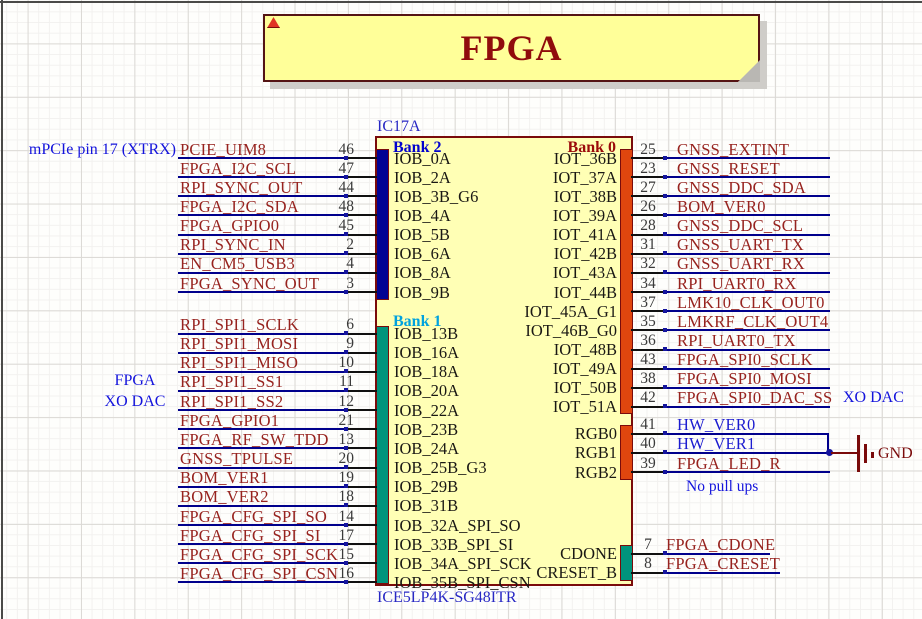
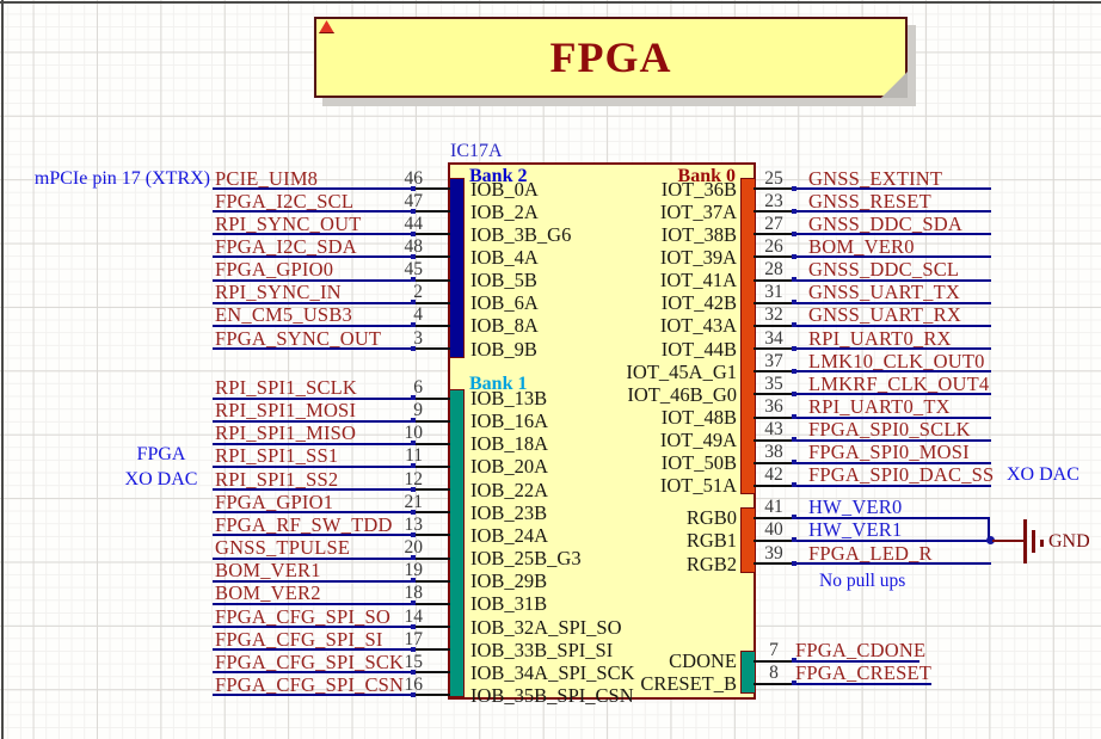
  FPGA
  Bank 2
  Bank 0
  Bank 1
  IC17A
- ICE5LP4K-SG48ITR
  FPGA
  XO DAC
  No pull ups
  PCIE_UIM8
  46
  IOB_0A
  mPCIe pin 17 (XTRX)
  FPGA_I2C_SCL
  47
  IOB_2A
  RPI_SYNC_OUT
  44
  IOB_3B_G6
  FPGA_I2C_SDA
  48
  IOB_4A
  FPGA_GPIO0
  45
  IOB_5B
  RPI_SYNC_IN
  2
  IOB_6A
  EN_CM5_USB3
  4
  IOB_8A
  FPGA_SYNC_OUT
  3
  IOB_9B
  RPI_SPI1_SCLK
  6
  IOB_13B
  RPI_SPI1_MOSI
  9
  IOB_16A
  RPI_SPI1_MISO
  10
  IOB_18A
  RPI_SPI1_SS1
  11
  IOB_20A
  RPI_SPI1_SS2
  12
  IOB_22A
  FPGA_GPIO1
  21
  IOB_23B
  FPGA_RF_SW_TDD
  13
  IOB_24A
  GNSS_TPULSE
  20
  IOB_25B_G3
  BOM_VER1
  19
  IOB_29B
  BOM_VER2
  18
  IOB_31B
  FPGA_CFG_SPI_SO
  14
  IOB_32A_SPI_SO
  FPGA_CFG_SPI_SI
  17
  IOB_33B_SPI_SI
  FPGA_CFG_SPI_SCK
  15
  IOB_34A_SPI_SCK
  FPGA_CFG_SPI_CSN
  16
  IOB_35B_SPI_CSN
  25
  GNSS_EXTINT
  IOT_36B
  23
  GNSS_RESET
  IOT_37A
  27
  GNSS_DDC_SDA
  IOT_38B
  26
  BOM_VER0
  IOT_39A
  28
  GNSS_DDC_SCL
  IOT_41A
  31
  GNSS_UART_TX
  IOT_42B
  32
  GNSS_UART_RX
  IOT_43A
  34
  RPI_UART0_RX
  IOT_44B
  37
  LMK10_CLK_OUT0
  IOT_45A_G1
  35
  LMKRF_CLK_OUT4
  IOT_46B_G0
  36
  RPI_UART0_TX
  IOT_48B
  43
  FPGA_SPI0_SCLK
  IOT_49A
  38
  FPGA_SPI0_MOSI
  IOT_50B
  42
  FPGA_SPI0_DAC_SS
  IOT_51A
  XO DAC
  41
  HW_VER0
  RGB0
  40
  HW_VER1
  RGB1
  39
  FPGA_LED_R
  RGB2
  GND
  7
  FPGA_CDONE
  CDONE
  8
  FPGA_CRESET
  CRESET_B
